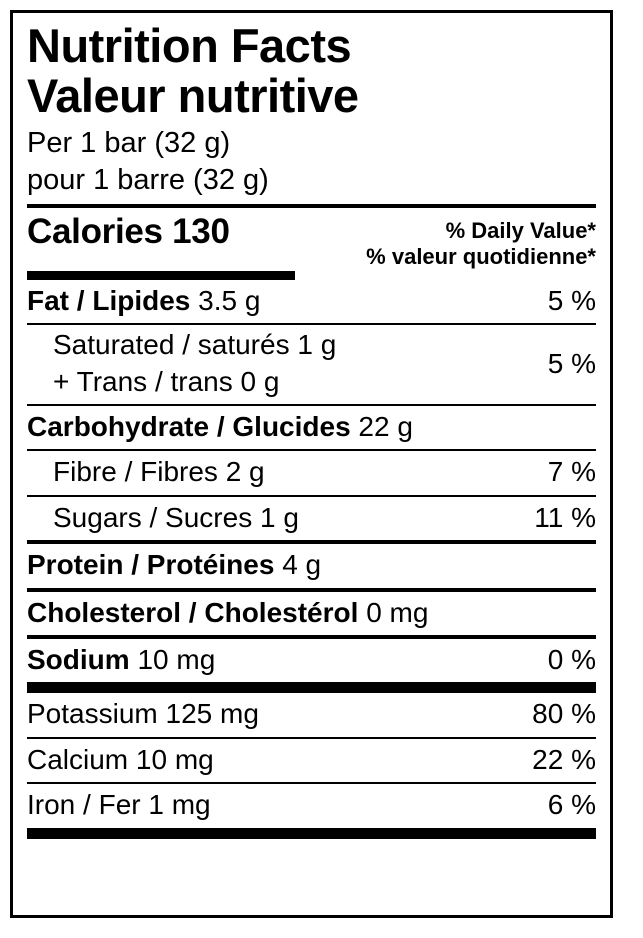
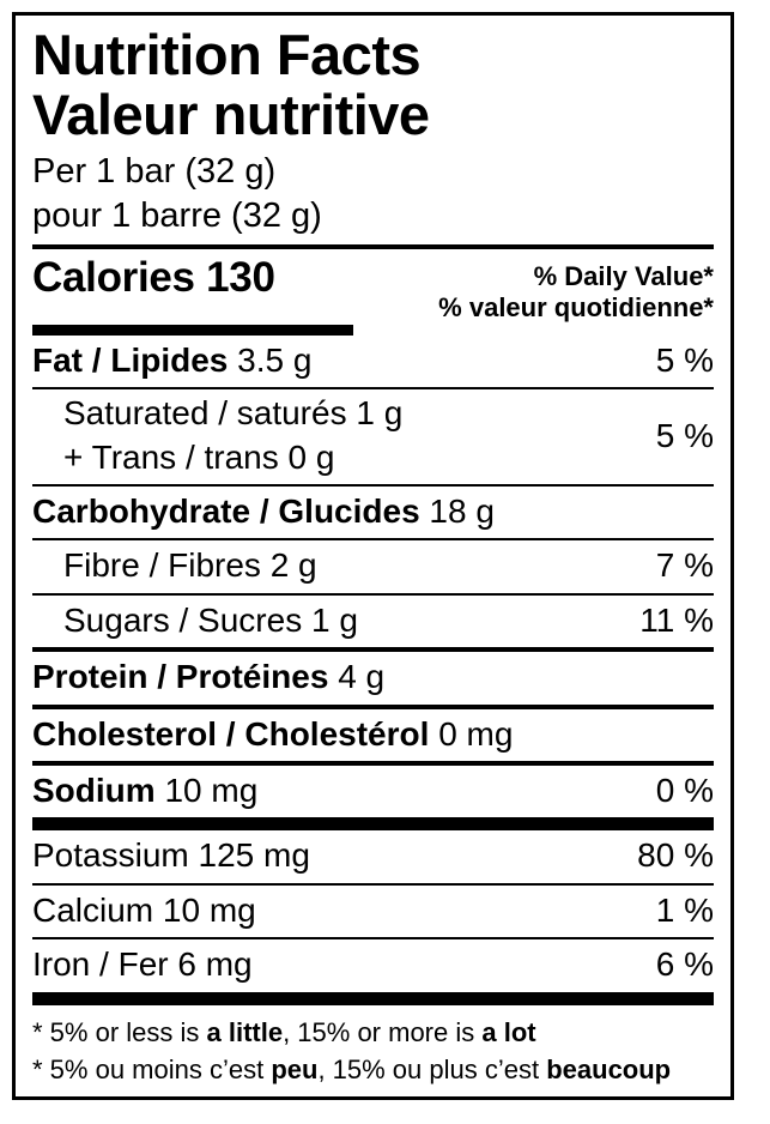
  Nutrition Facts
  Valeur nutritive
  Per 1 bar (32 g)
  pour 1 barre (32 g)
  Calories 130
  % Daily Value*
  % valeur quotidienne*
  Fat / Lipides 3.5 g
  5 %
  Saturated / saturés 1 g
  + Trans / trans 0 g
  5 %
- Carbohydrate / Glucides 22 g
+ Carbohydrate / Glucides 18 g
  Fibre / Fibres 2 g
  7 %
  Sugars / Sucres 1 g
  11 %
  Protein / Protéines 4 g
  Cholesterol / Cholestérol 0 mg
  Sodium 10 mg
  0 %
  Potassium 125 mg
  80 %
  Calcium 10 mg
- 22 %
+ 1 %
- Iron / Fer 1 mg
+ Iron / Fer 6 mg
  6 %
+ * 5% or less is a little, 15% or more is a lot
+ * 5% ou moins c’est peu, 15% ou plus c’est beaucoup
